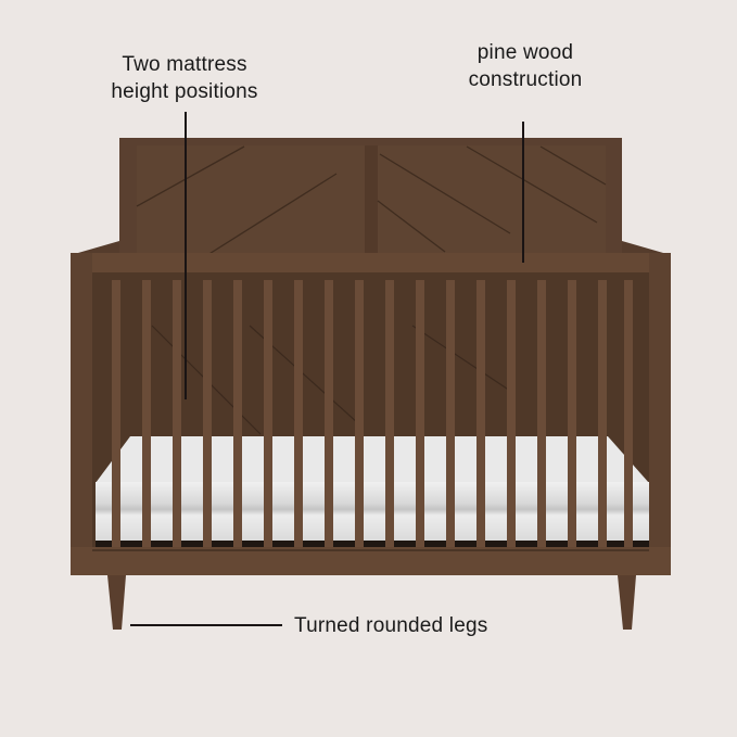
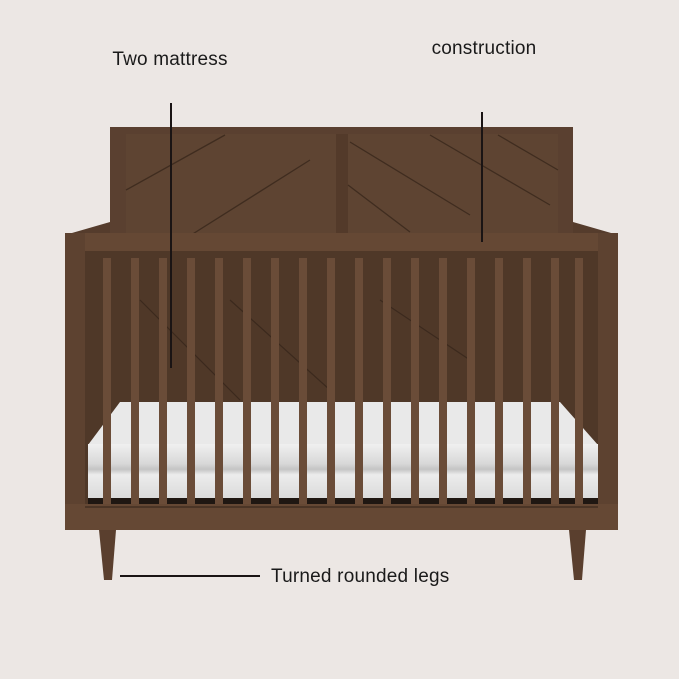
  Two mattress
- height positions
- pine wood
  construction
  Turned rounded legs
